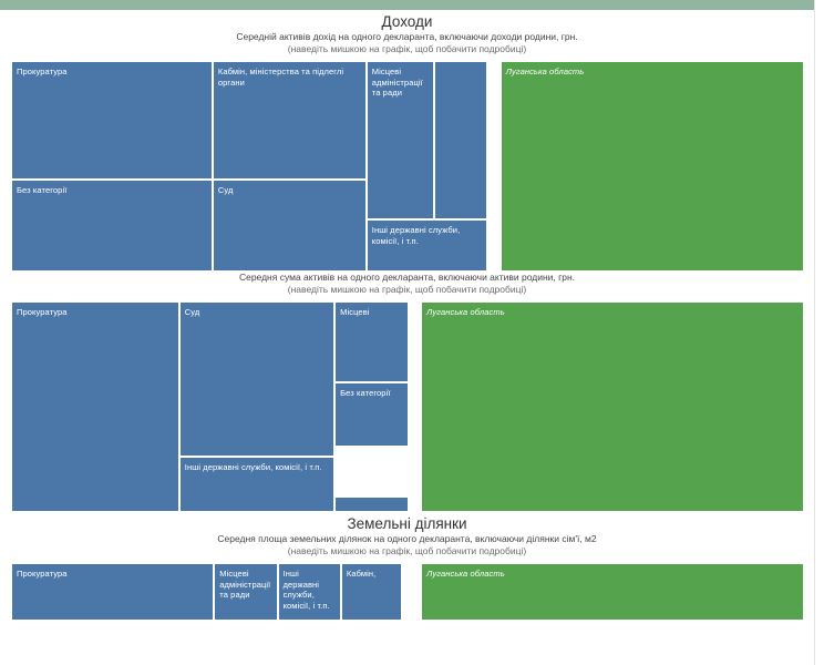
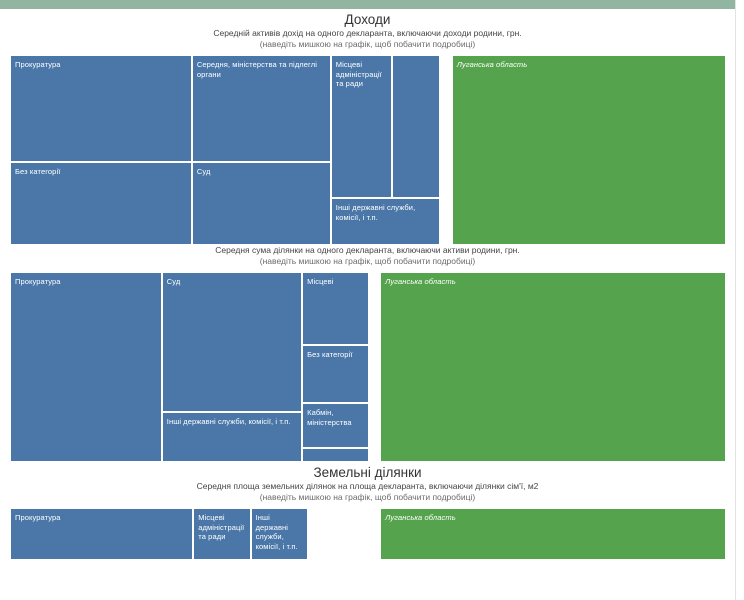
  Доходи
  Середній активів дохід на одного декларанта, включаючи доходи родини, грн.
  (наведіть мишкою на графік, щоб побачити подробиці)
  Прокуратура
  Без категорії
- Кабмін, міністерства та підлеглі органи
+ Середня, міністерства та підлеглі органи
  Суд
  Місцеві адміністрації та ради
  Інші державні служби, комісії, і т.п.
  Луганська область
- Середня сума активів на одного декларанта, включаючи активи родини, грн.
+ Середня сума ділянки на одного декларанта, включаючи активи родини, грн.
  (наведіть мишкою на графік, щоб побачити подробиці)
  Прокуратура
  Суд
  Інші державні служби, комісії, і т.п.
  Місцеві
  Без категорії
+ Кабмін, міністерства
  Луганська область
  Земельні ділянки
- Середня площа земельних ділянок на одного декларанта, включаючи ділянки сім'ї, м2
+ Середня площа земельних ділянок на площа декларанта, включаючи ділянки сім'ї, м2
  (наведіть мишкою на графік, щоб побачити подробиці)
  Прокуратура
  Місцеві адміністрації та ради
  Інші державні служби, комісії, і т.п.
- Кабмін,
  Луганська область
